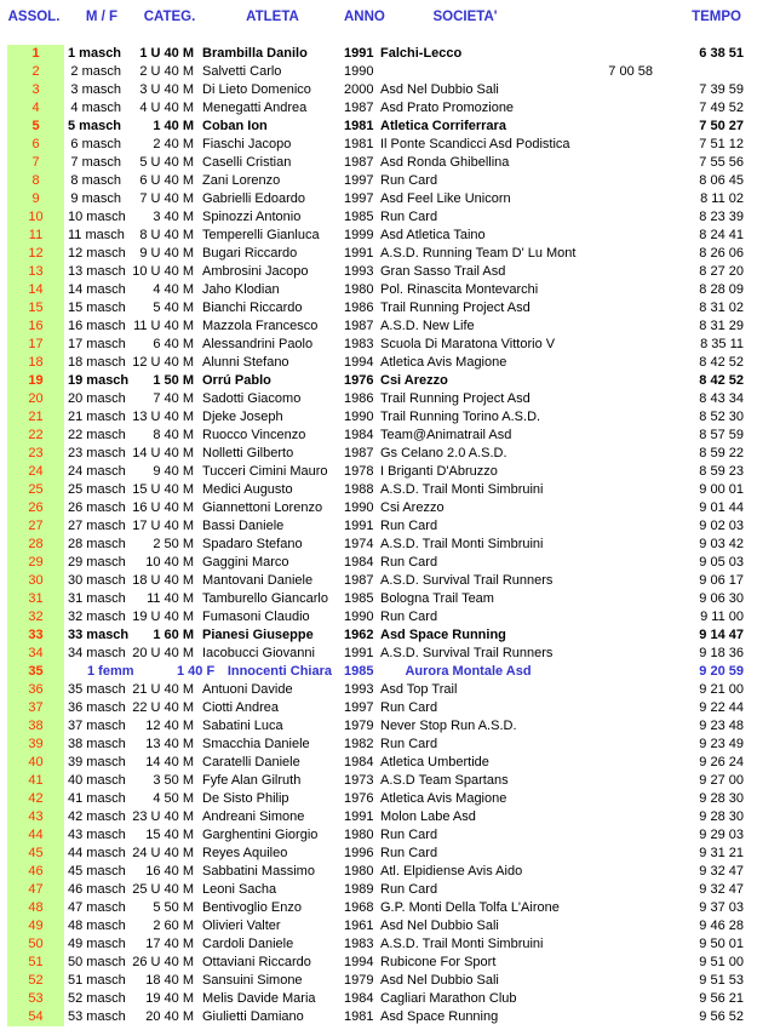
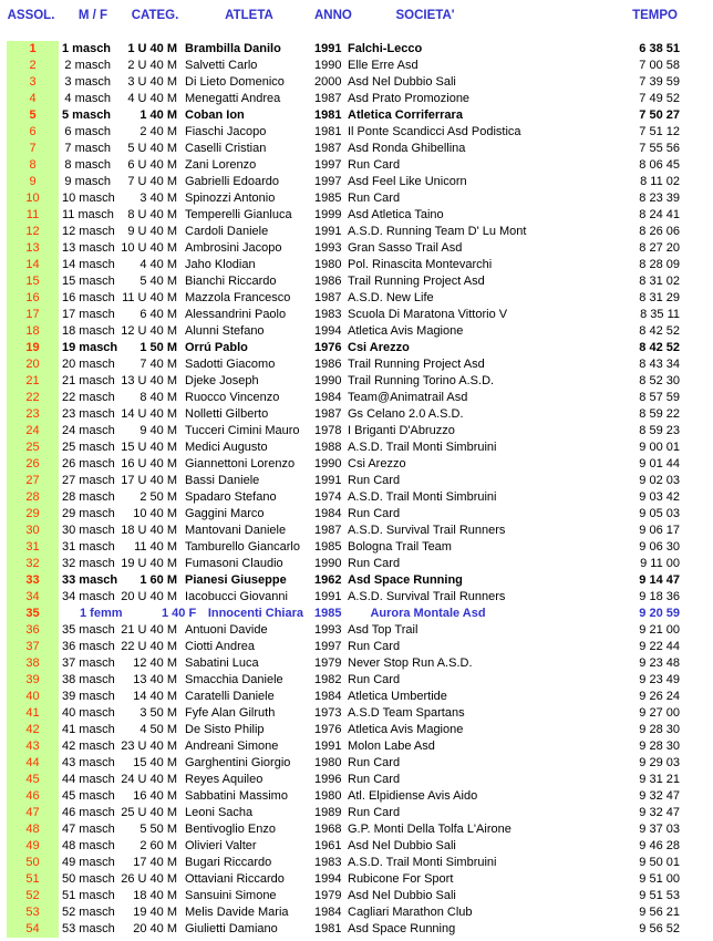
  ASSOL.
  M / F
  CATEG.
  ATLETA
  ANNO
  SOCIETA'
  TEMPO
  1
  1 masch
  1 U 40 M
  Brambilla Danilo
  1991
  Falchi-Lecco
  6 38 51
  2
  2 masch
  2 U 40 M
  Salvetti Carlo
  1990
+ Elle Erre Asd
  7 00 58
  3
  3 masch
  3 U 40 M
  Di Lieto Domenico
  2000
  Asd Nel Dubbio Sali
  7 39 59
  4
  4 masch
  4 U 40 M
  Menegatti Andrea
  1987
  Asd Prato Promozione
  7 49 52
  5
  5 masch
  1 40 M
  Coban Ion
  1981
  Atletica Corriferrara
  7 50 27
  6
  6 masch
  2 40 M
  Fiaschi Jacopo
  1981
  Il Ponte Scandicci Asd Podistica
  7 51 12
  7
  7 masch
  5 U 40 M
  Caselli Cristian
  1987
  Asd Ronda Ghibellina
  7 55 56
  8
  8 masch
  6 U 40 M
  Zani Lorenzo
  1997
  Run Card
  8 06 45
  9
  9 masch
  7 U 40 M
  Gabrielli Edoardo
  1997
  Asd Feel Like Unicorn
  8 11 02
  10
  10 masch
  3 40 M
  Spinozzi Antonio
  1985
  Run Card
  8 23 39
  11
  11 masch
  8 U 40 M
  Temperelli Gianluca
  1999
  Asd Atletica Taino
  8 24 41
  12
  12 masch
  9 U 40 M
- Bugari Riccardo
+ Cardoli Daniele
  1991
  A.S.D. Running Team D' Lu Mont
  8 26 06
  13
  13 masch
  10 U 40 M
  Ambrosini Jacopo
  1993
  Gran Sasso Trail Asd
  8 27 20
  14
  14 masch
  4 40 M
  Jaho Klodian
  1980
  Pol. Rinascita Montevarchi
  8 28 09
  15
  15 masch
  5 40 M
  Bianchi Riccardo
  1986
  Trail Running Project Asd
  8 31 02
  16
  16 masch
  11 U 40 M
  Mazzola Francesco
  1987
  A.S.D. New Life
  8 31 29
  17
  17 masch
  6 40 M
  Alessandrini Paolo
  1983
  Scuola Di Maratona Vittorio V
  8 35 11
  18
  18 masch
  12 U 40 M
  Alunni Stefano
  1994
  Atletica Avis Magione
  8 42 52
  19
  19 masc
  1 50 M
  Orrú Pablo
  1976
  Csi Arezzo
  8 42 52
  20
  20 masch
  7 40 M
  Sadotti Giacomo
  1986
  Trail Running Project Asd
  8 43 34
  21
  21 masch
  13 U 40 M
  Djeke Joseph
  1990
  Trail Running Torino A.S.D.
  8 52 30
  22
  22 masch
  8 40 M
  Ruocco Vincenzo
  1984
  Team@Animatrail Asd
  8 57 59
  23
  23 masch
  14 U 40 M
  Nolletti Gilberto
  1987
  Gs Celano 2.0 A.S.D.
  8 59 22
  24
  24 masch
  9 40 M
  Tucceri Cimini Mauro
  1978
  I Briganti D'Abruzzo
  8 59 23
  25
  25 masch
  15 U 40 M
  Medici Augusto
  1988
  A.S.D. Trail Monti Simbruini
  9 00 01
  26
  26 masch
  16 U 40 M
  Giannettoni Lorenzo
  1990
  Csi Arezzo
  9 01 44
  27
  27 masch
  17 U 40 M
  Bassi Daniele
  1991
  Run Card
  9 02 03
  28
  28 masch
  2 50 M
  Spadaro Stefano
  1974
  A.S.D. Trail Monti Simbruini
  9 03 42
  29
  29 masch
  10 40 M
  Gaggini Marco
  1984
  Run Card
  9 05 03
  30
  30 masch
  18 U 40 M
  Mantovani Daniele
  1987
  A.S.D. Survival Trail Runners
  9 06 17
  31
  31 masch
  11 40 M
  Tamburello Giancarlo
  1985
  Bologna Trail Team
  9 06 30
  32
  32 masch
  19 U 40 M
  Fumasoni Claudio
  1990
  Run Card
  9 11 00
  33
  33 masc
  1 60 M
  Pianesi Giuseppe
  1962
  Asd Space Running
  9 14 47
  34
  34 masch
  20 U 40 M
  Iacobucci Giovanni
  1991
  A.S.D. Survival Trail Runners
  9 18 36
  35
  1 femm
  1 40 F
  Innocenti Chiara
  1985
  Aurora Montale Asd
  9 20 59
  36
  35 masch
  21 U 40 M
  Antuoni Davide
  1993
  Asd Top Trail
  9 21 00
  37
  36 masch
  22 U 40 M
  Ciotti Andrea
  1997
  Run Card
  9 22 44
  38
  37 masch
  12 40 M
  Sabatini Luca
  1979
  Never Stop Run A.S.D.
  9 23 48
  39
  38 masch
  13 40 M
  Smacchia Daniele
  1982
  Run Card
  9 23 49
  40
  39 masch
  14 40 M
  Caratelli Daniele
  1984
  Atletica Umbertide
  9 26 24
  41
  40 masch
  3 50 M
  Fyfe Alan Gilruth
  1973
  A.S.D Team Spartans
  9 27 00
  42
  41 masch
  4 50 M
  De Sisto Philip
  1976
  Atletica Avis Magione
  9 28 30
  43
  42 masch
  23 U 40 M
  Andreani Simone
  1991
  Molon Labe Asd
  9 28 30
  44
  43 masch
  15 40 M
  Garghentini Giorgio
  1980
  Run Card
  9 29 03
  45
  44 masch
  24 U 40 M
  Reyes Aquileo
  1996
  Run Card
  9 31 21
  46
  45 masch
  16 40 M
  Sabbatini Massimo
  1980
  Atl. Elpidiense Avis Aido
  9 32 47
  47
  46 masch
  25 U 40 M
  Leoni Sacha
  1989
  Run Card
  9 32 47
  48
  47 masch
  5 50 M
  Bentivoglio Enzo
  1968
  G.P. Monti Della Tolfa L'Airone
  9 37 03
  49
  48 masch
  2 60 M
  Olivieri Valter
  1961
  Asd Nel Dubbio Sali
  9 46 28
  50
  49 masch
  17 40 M
- Cardoli Daniele
+ Bugari Riccardo
  1983
  A.S.D. Trail Monti Simbruini
  9 50 01
  51
  50 masch
  26 U 40 M
  Ottaviani Riccardo
  1994
  Rubicone For Sport
  9 51 00
  52
  51 masch
  18 40 M
  Sansuini Simone
  1979
  Asd Nel Dubbio Sali
  9 51 53
  53
  52 masch
  19 40 M
  Melis Davide Maria
  1984
  Cagliari Marathon Club
  9 56 21
  54
  53 masch
  20 40 M
  Giulietti Damiano
  1981
  Asd Space Running
  9 56 52
